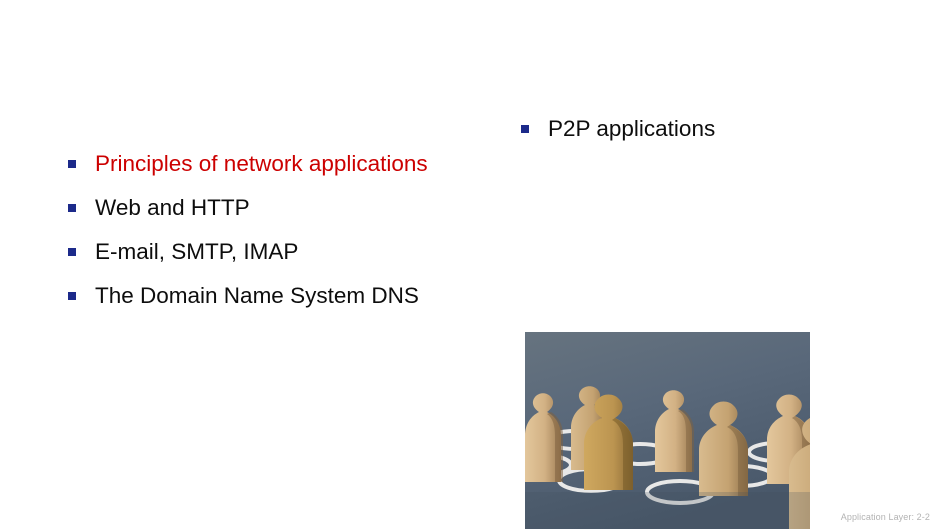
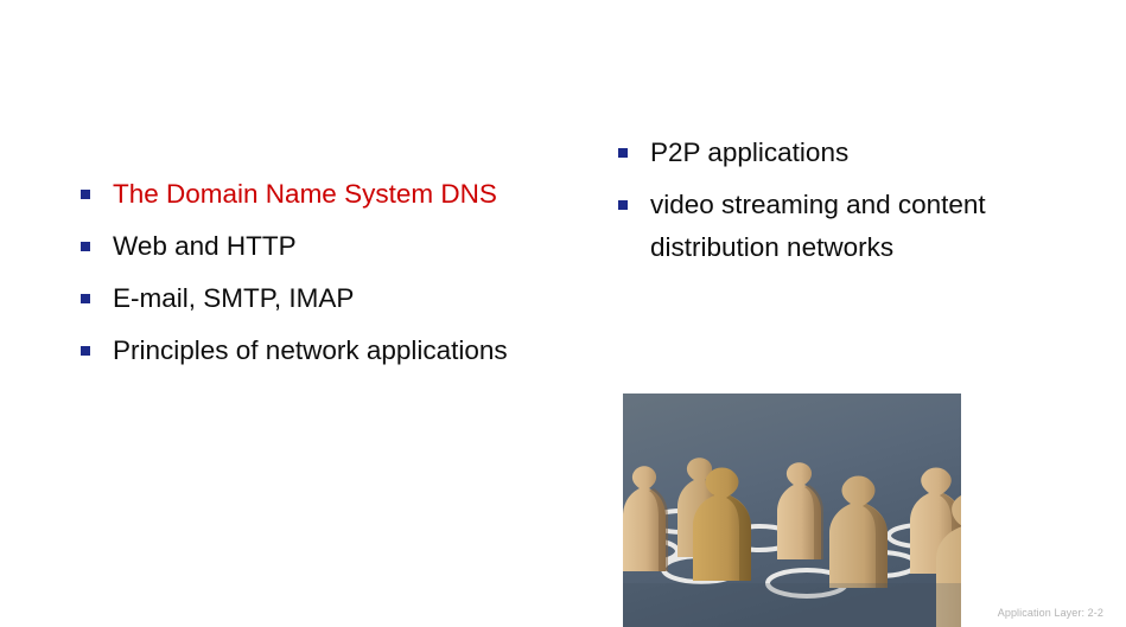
- Principles of network applications
+ The Domain Name System DNS
  Web and HTTP
  E-mail, SMTP, IMAP
- The Domain Name System DNS
+ Principles of network applications
  P2P applications
+ video streaming and content distribution networks
  Application Layer: 2-2
